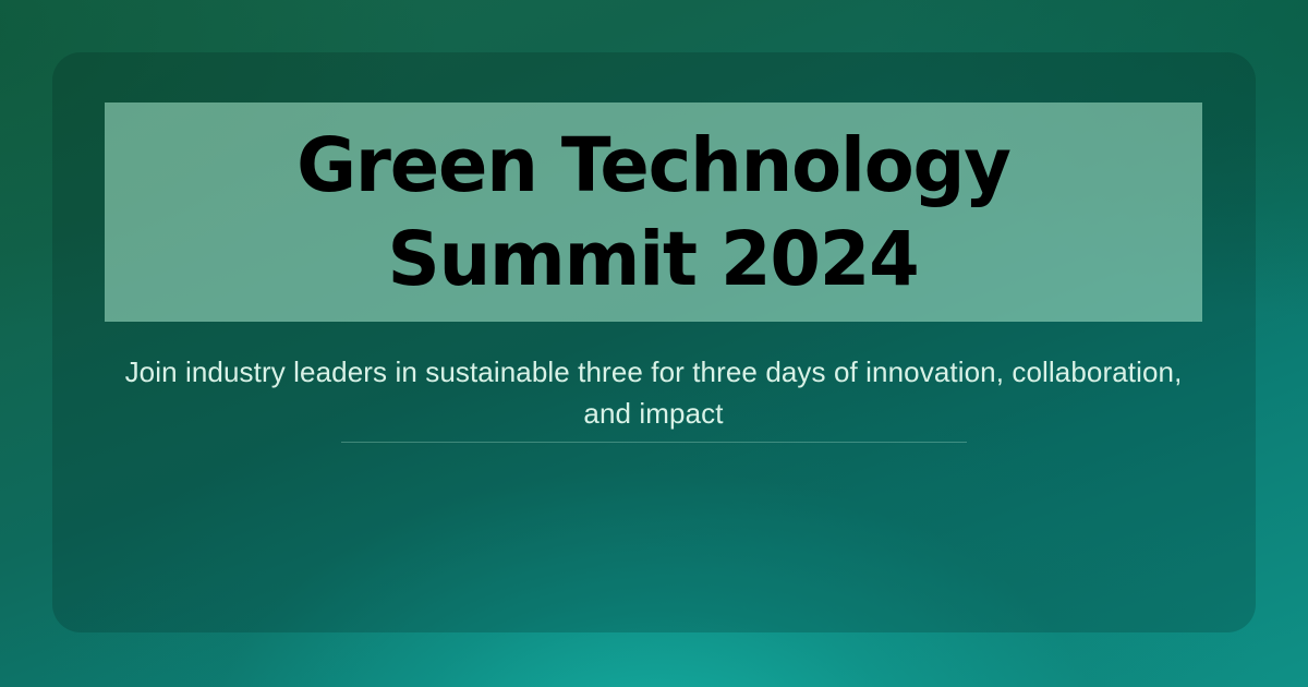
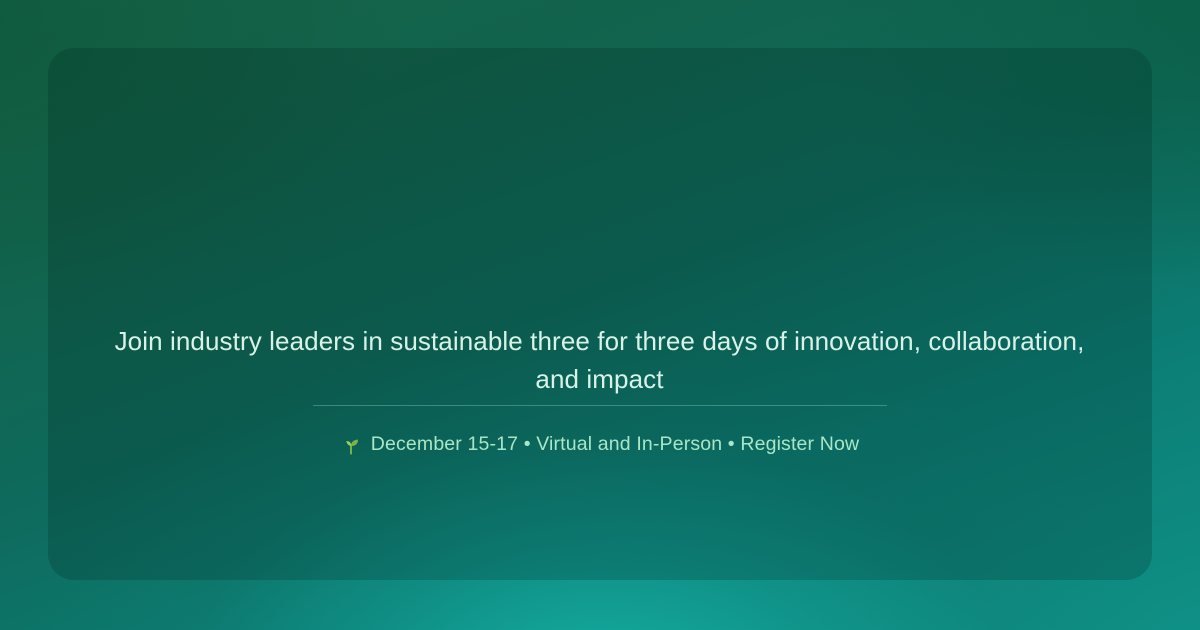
- Green Technology
- Summit 2024
  Join industry leaders in sustainable three for three days of innovation, collaboration, and impact
+ December 15-17 • Virtual and In-Person • Register Now
